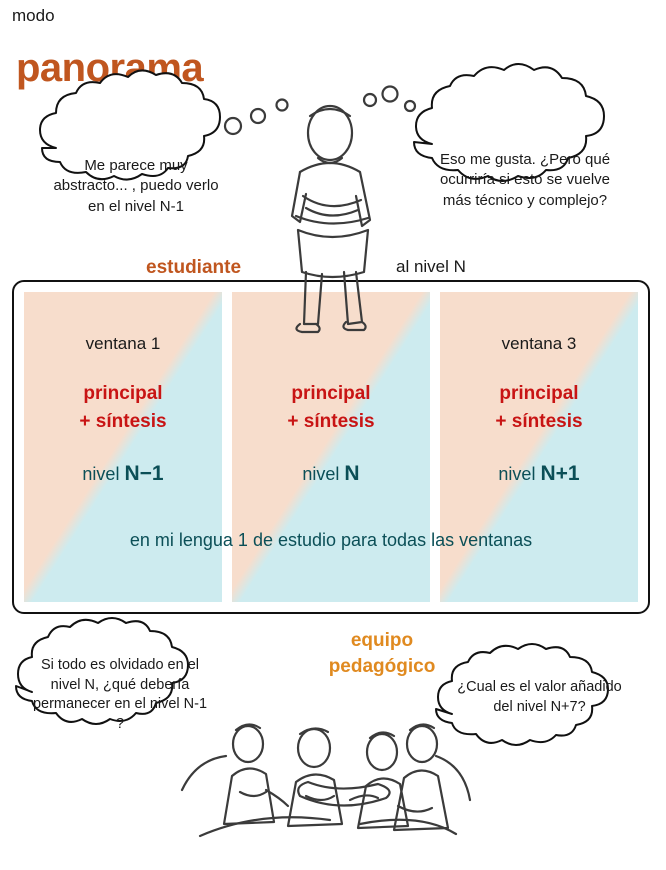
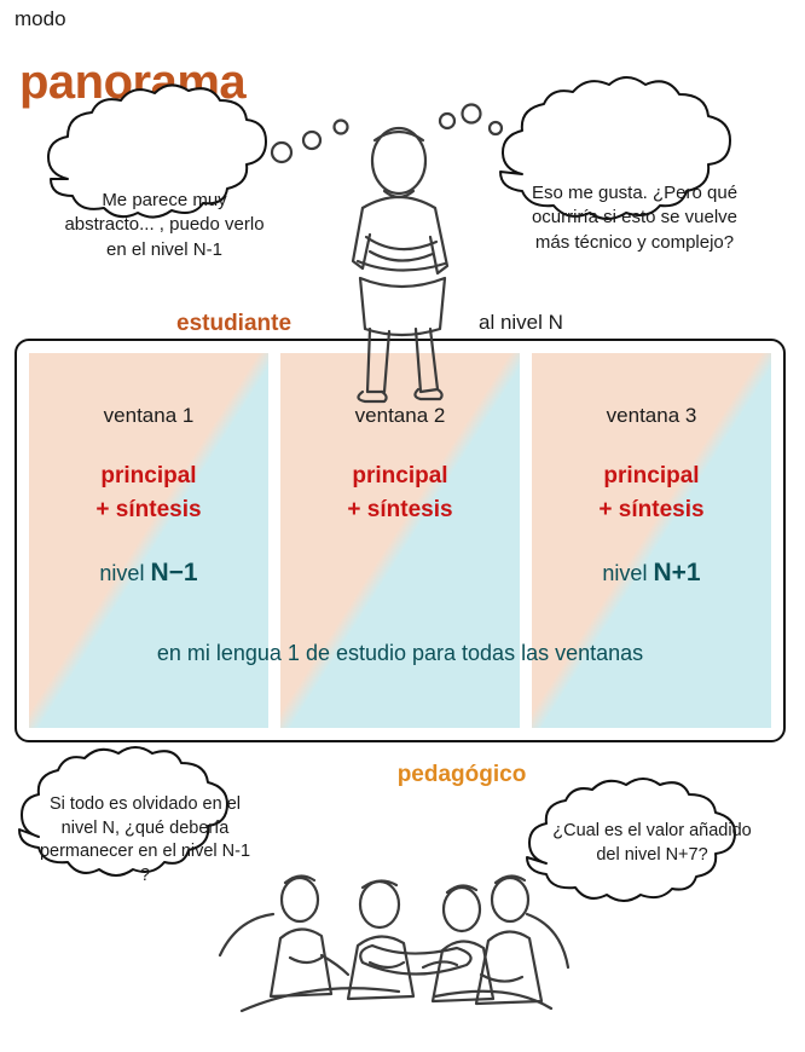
  modo
  panorama
  estudiante
  al nivel N
  Me parece muy abstracto... , puedo verlo en el nivel N-1
  Eso me gusta. ¿Pero qué ocurriría si esto se vuelve más técnico y complejo?
  Si todo es olvidado en el nivel N, ¿qué debería permanecer en el nivel N-1 ?
  ¿Cual es el valor añadido del nivel N+7?
  ventana 1
  principal
  + síntesis
  nivel N−1
+ ventana 2
  principal
  + síntesis
- nivel N
  ventana 3
  principal
  + síntesis
  nivel N+1
  en mi lengua 1 de estudio para todas las ventanas
- equipo
  pedagógico
